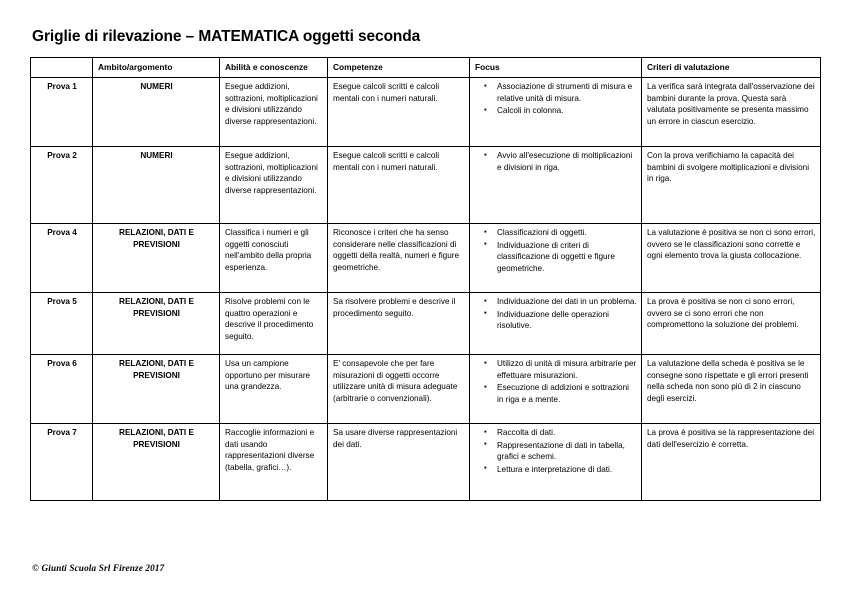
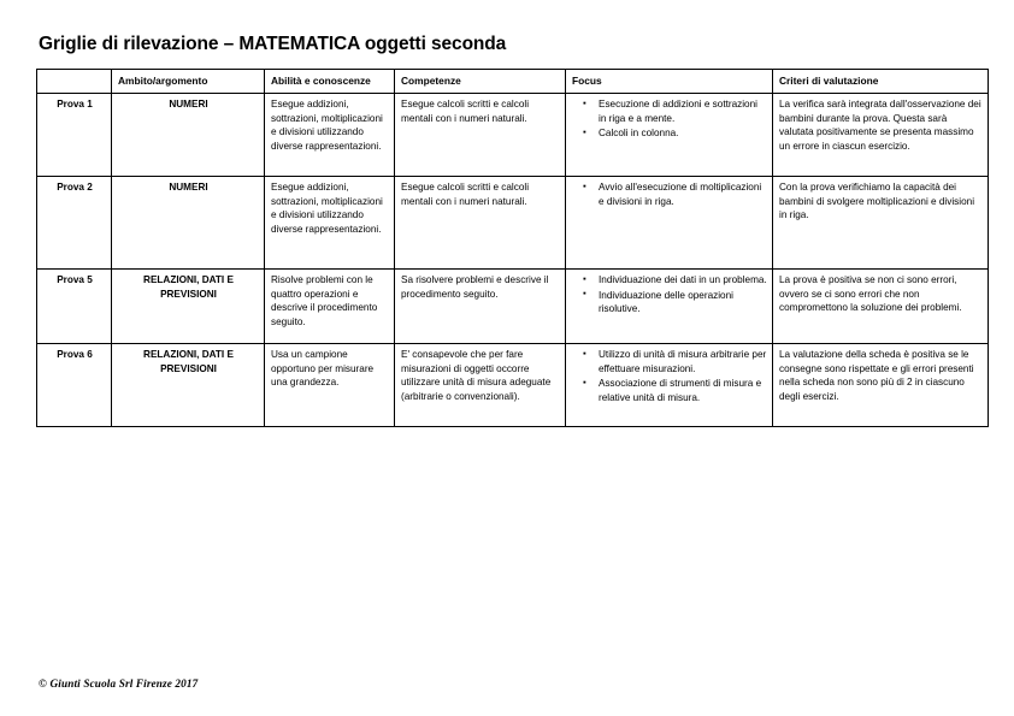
  Griglie di rilevazione – MATEMATICA oggetti seconda
  	Ambito/argomento	Abilità e conoscenze	Competenze	Focus	Criteri di valutazione
- Prova 1	NUMERI	Esegue addizioni, sottrazioni, moltiplicazioni e divisioni utilizzando diverse rappresentazioni.	Esegue calcoli scritti e calcoli mentali con i numeri naturali.	Associazione di strumenti di misura e relative unità di misura. Calcoli in colonna.	La verifica sarà integrata dall'osservazione dei bambini durante la prova. Questa sarà valutata positivamente se presenta massimo un errore in ciascun esercizio.
+ Prova 1	NUMERI	Esegue addizioni, sottrazioni, moltiplicazioni e divisioni utilizzando diverse rappresentazioni.	Esegue calcoli scritti e calcoli mentali con i numeri naturali.	Esecuzione di addizioni e sottrazioni in riga e a mente. Calcoli in colonna.	La verifica sarà integrata dall'osservazione dei bambini durante la prova. Questa sarà valutata positivamente se presenta massimo un errore in ciascun esercizio.
  Prova 2	NUMERI	Esegue addizioni, sottrazioni, moltiplicazioni e divisioni utilizzando diverse rappresentazioni.	Esegue calcoli scritti e calcoli mentali con i numeri naturali.	Avvio all'esecuzione di moltiplicazioni e divisioni in riga.	Con la prova verifichiamo la capacità dei bambini di svolgere moltiplicazioni e divisioni in riga.
- Prova 4	RELAZIONI, DATI E PREVISIONI	Classifica i numeri e gli oggetti conosciuti nell'ambito della propria esperienza.	Riconosce i criteri che ha senso considerare nelle classificazioni di oggetti della realtà, numeri e figure geometriche.	Classificazioni di oggetti. Individuazione di criteri di classificazione di oggetti e figure geometriche.	La valutazione è positiva se non ci sono errori, ovvero se le classificazioni sono corrette e ogni elemento trova la giusta collocazione.
  Prova 5	RELAZIONI, DATI E PREVISIONI	Risolve problemi con le quattro operazioni e descrive il procedimento seguito.	Sa risolvere problemi e descrive il procedimento seguito.	Individuazione dei dati in un problema. Individuazione delle operazioni risolutive.	La prova è positiva se non ci sono errori, ovvero se ci sono errori che non compromettono la soluzione dei problemi.
- Prova 6	RELAZIONI, DATI E PREVISIONI	Usa un campione opportuno per misurare una grandezza.	E' consapevole che per fare misurazioni di oggetti occorre utilizzare unità di misura adeguate (arbitrarie o convenzionali).	Utilizzo di unità di misura arbitrarie per effettuare misurazioni. Esecuzione di addizioni e sottrazioni in riga e a mente.	La valutazione della scheda è positiva se le consegne sono rispettate e gli errori presenti nella scheda non sono più di 2 in ciascuno degli esercizi.
+ Prova 6	RELAZIONI, DATI E PREVISIONI	Usa un campione opportuno per misurare una grandezza.	E' consapevole che per fare misurazioni di oggetti occorre utilizzare unità di misura adeguate (arbitrarie o convenzionali).	Utilizzo di unità di misura arbitrarie per effettuare misurazioni. Associazione di strumenti di misura e relative unità di misura.	La valutazione della scheda è positiva se le consegne sono rispettate e gli errori presenti nella scheda non sono più di 2 in ciascuno degli esercizi.
- Prova 7	RELAZIONI, DATI E PREVISIONI	Raccoglie informazioni e dati usando rappresentazioni diverse (tabella, grafici…).	Sa usare diverse rappresentazioni dei dati.	Raccolta di dati. Rappresentazione di dati in tabella, grafici e schemi. Lettura e interpretazione di dati.	La prova è positiva se la rappresentazione dei dati dell'esercizio è corretta.
  © Giunti Scuola Srl Firenze 2017
